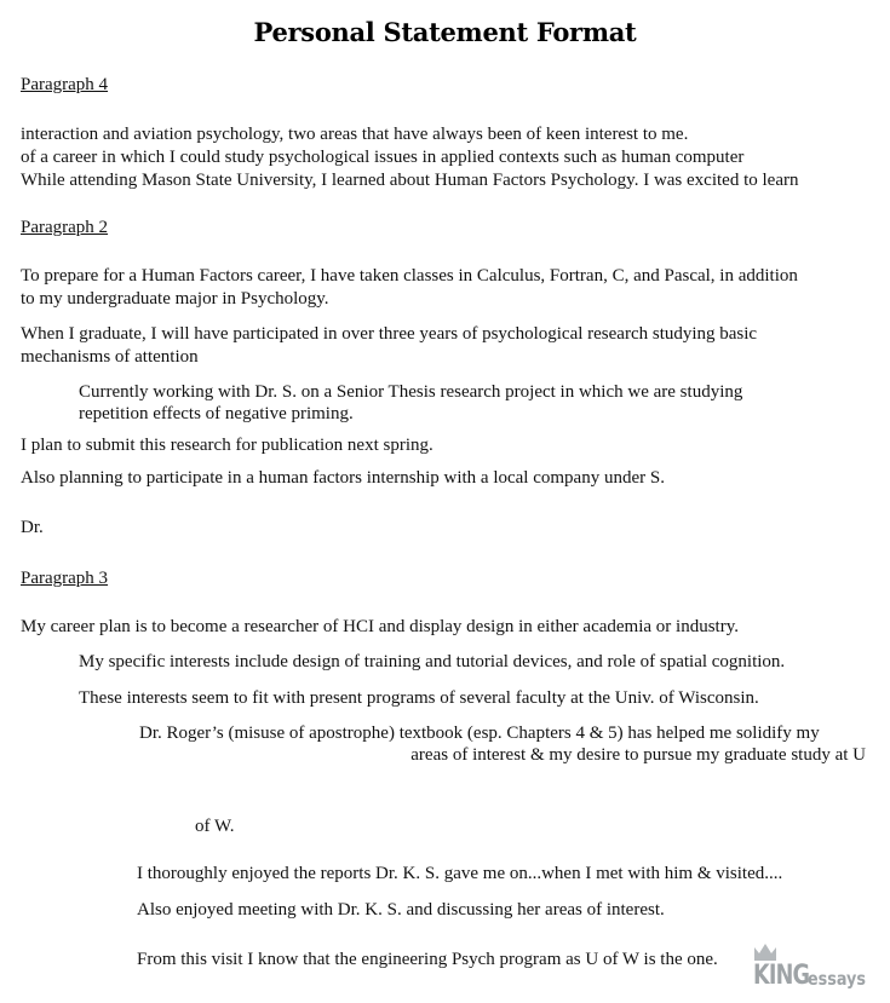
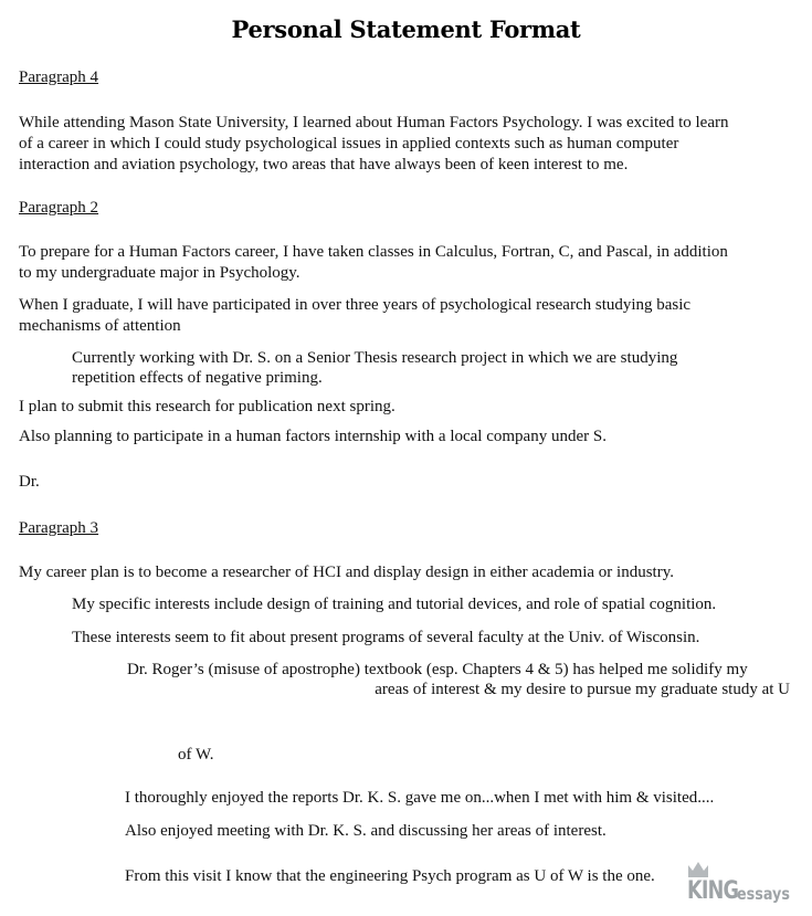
  Personal Statement Format
  Paragraph 4
- interaction and aviation psychology, two areas that have always been of keen interest to me.
+ While attending Mason State University, I learned about Human Factors Psychology. I was excited to learn
  of a career in which I could study psychological issues in applied contexts such as human computer
- While attending Mason State University, I learned about Human Factors Psychology. I was excited to learn
+ interaction and aviation psychology, two areas that have always been of keen interest to me.
  Paragraph 2
  To prepare for a Human Factors career, I have taken classes in Calculus, Fortran, C, and Pascal, in addition
  to my undergraduate major in Psychology.
  When I graduate, I will have participated in over three years of psychological research studying basic
  mechanisms of attention
  Currently working with Dr. S. on a Senior Thesis research project in which we are studying
  repetition effects of negative priming.
  I plan to submit this research for publication next spring.
  Also planning to participate in a human factors internship with a local company under S.
  Dr.
  Paragraph 3
  My career plan is to become a researcher of HCI and display design in either academia or industry.
  My specific interests include design of training and tutorial devices, and role of spatial cognition.
- These interests seem to fit with present programs of several faculty at the Univ. of Wisconsin.
+ These interests seem to fit about present programs of several faculty at the Univ. of Wisconsin.
  Dr. Roger’s (misuse of apostrophe) textbook (esp. Chapters 4 & 5) has helped me solidify my
  areas of interest & my desire to pursue my graduate study at U
  of W.
  I thoroughly enjoyed the reports Dr. K. S. gave me on...when I met with him & visited....
  Also enjoyed meeting with Dr. K. S. and discussing her areas of interest.
  From this visit I know that the engineering Psych program as U of W is the one.
  KING
  essays
